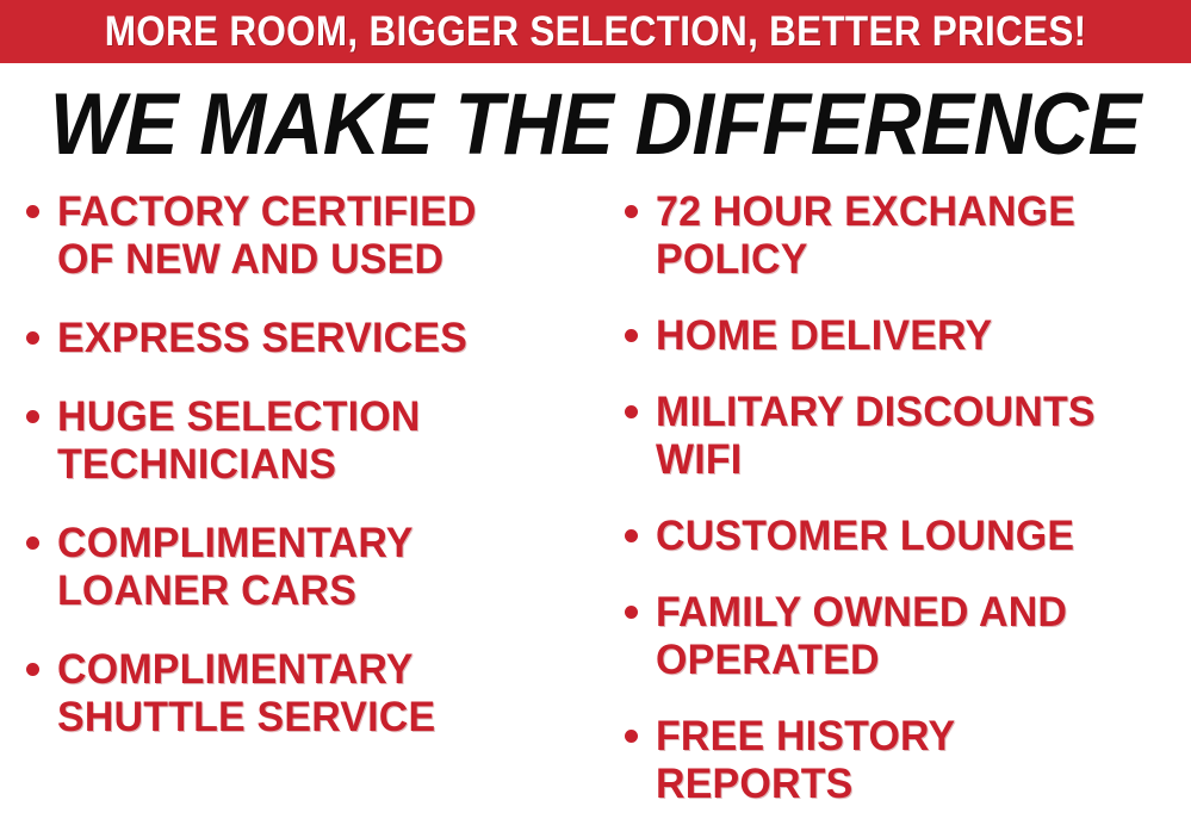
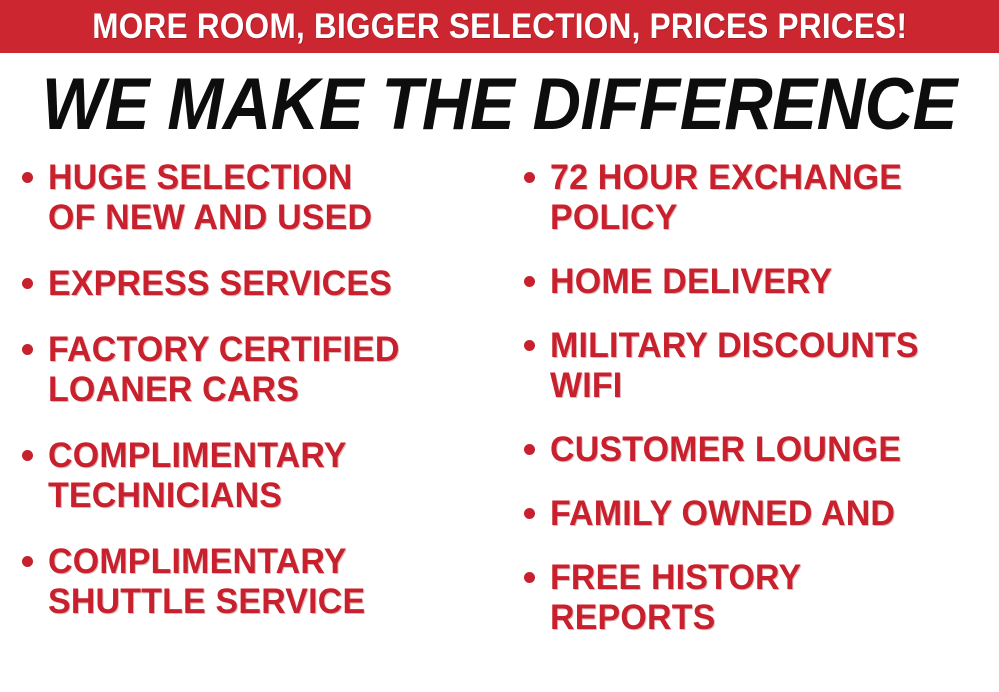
- MORE ROOM, BIGGER SELECTION, BETTER PRICES!
+ MORE ROOM, BIGGER SELECTION, PRICES PRICES!
  WE MAKE THE DIFFERENCE
- FACTORY CERTIFIED
+ HUGE SELECTION
  OF NEW AND USED
  EXPRESS SERVICES
- HUGE SELECTION
+ FACTORY CERTIFIED
- TECHNICIANS
+ LOANER CARS
  COMPLIMENTARY
- LOANER CARS
+ TECHNICIANS
  COMPLIMENTARY
  SHUTTLE SERVICE
  72 HOUR EXCHANGE
  POLICY
  HOME DELIVERY
  MILITARY DISCOUNTS
  WIFI
  CUSTOMER LOUNGE
  FAMILY OWNED AND
- OPERATED
  FREE HISTORY
  REPORTS
